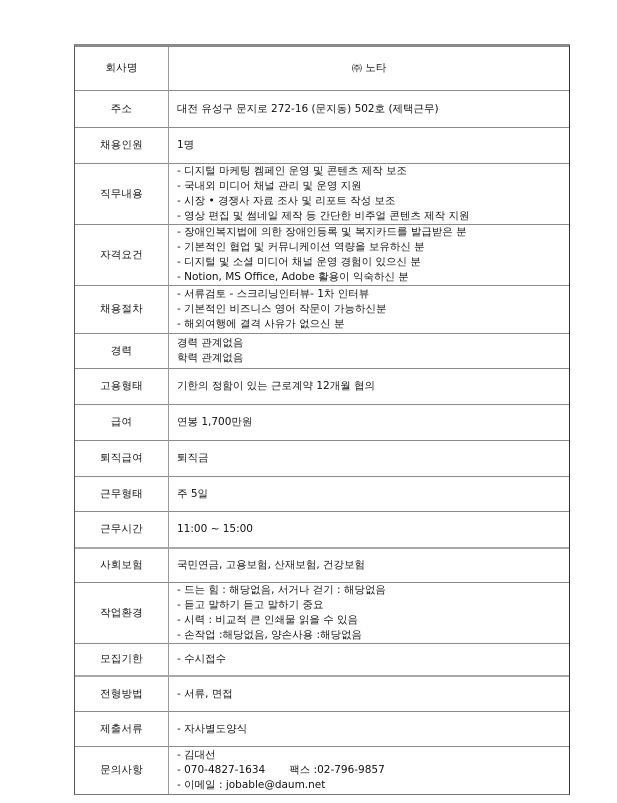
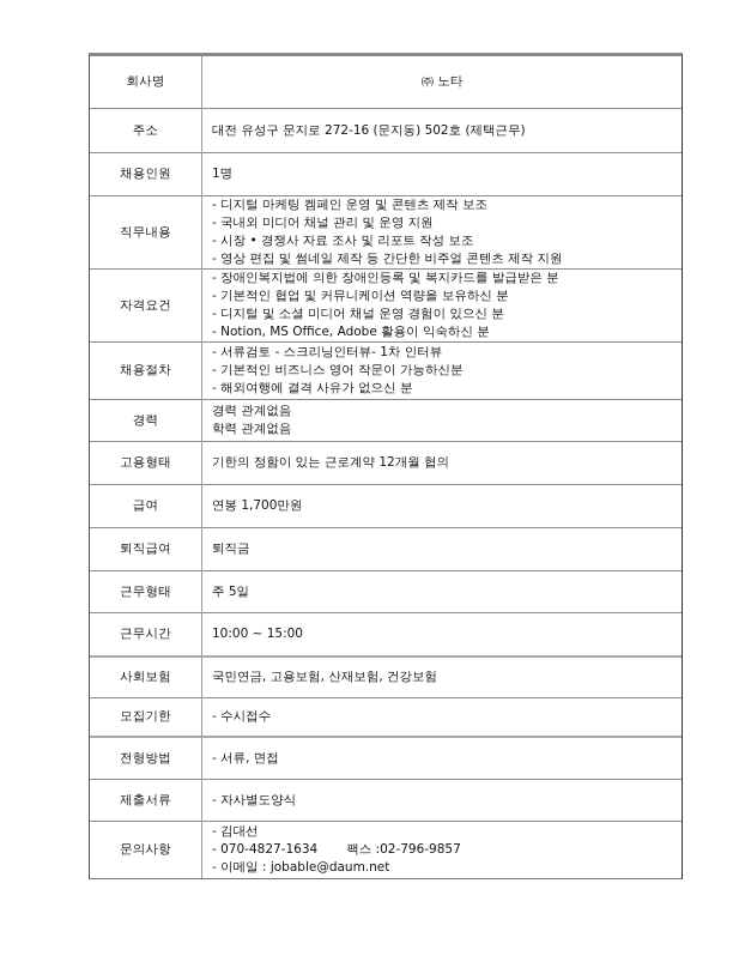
  회사명	㈜ 노타
  주소	대전 유성구 문지로 272-16 (문지동) 502호 (제택근무)
  채용인원	1명
  직무내용	- 디지털 마케팅 켐페인 운영 및 콘텐츠 제작 보조- 국내외 미디어 채널 관리 및 운영 지원- 시장 • 경쟁사 자료 조사 및 리포트 작성 보조- 영상 편집 및 썸네일 제작 등 간단한 비주얼 콘텐츠 제작 지원
  자격요건	- 장애인복지법에 의한 장애인등록 및 복지카드를 발급받은 분- 기본적인 협업 및 커뮤니케이션 역량을 보유하신 분- 디지털 및 소셜 미디어 채널 운영 경험이 있으신 분- Notion, MS Office, Adobe 활용이 익숙하신 분
  채용절차	- 서류검토 - 스크리닝인터뷰- 1차 인터뷰- 기본적인 비즈니스 영어 작문이 가능하신분- 해외여행에 결격 사유가 없으신 분
  경력	경력 관계없음학력 관계없음
  고용형태	기한의 정함이 있는 근로계약 12개월 협의
  급여	연봉 1,700만원
  퇴직급여	퇴직금
  근무형태	주 5일
- 근무시간	11:00 ~ 15:00
+ 근무시간	10:00 ~ 15:00
  사회보험	국민연금, 고용보험, 산재보험, 건강보험
- 작업환경	- 드는 힘 : 해당없음, 서거나 걷기 : 해당없음- 듣고 말하기 듣고 말하기 중요- 시력 : 비교적 큰 인쇄물 읽을 수 있음- 손작업 :해당없음, 양손사용 :해당없음
  모집기한	- 수시접수
  전형방법	- 서류, 면접
  제출서류	- 자사별도양식
  문의사항	- 김대선 - 070-4827-1634 팩스 :02-796-9857 - 이메일 : jobable@daum.net
